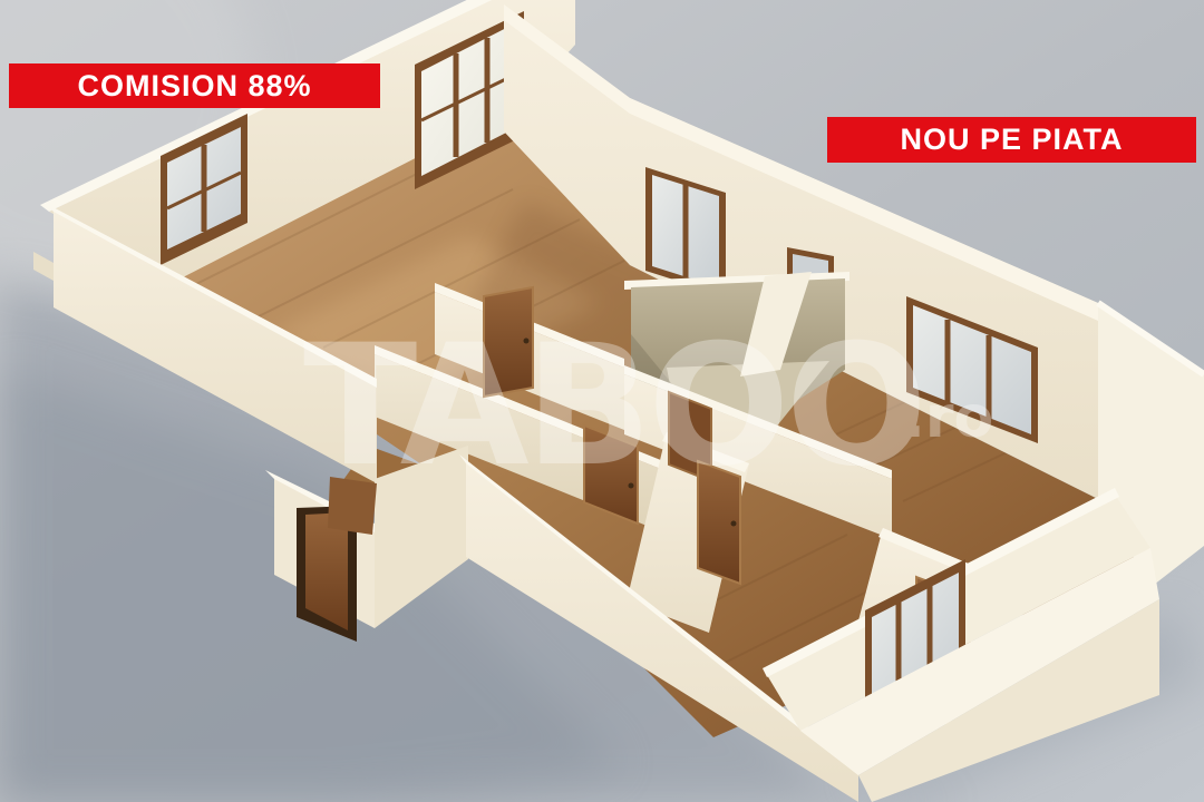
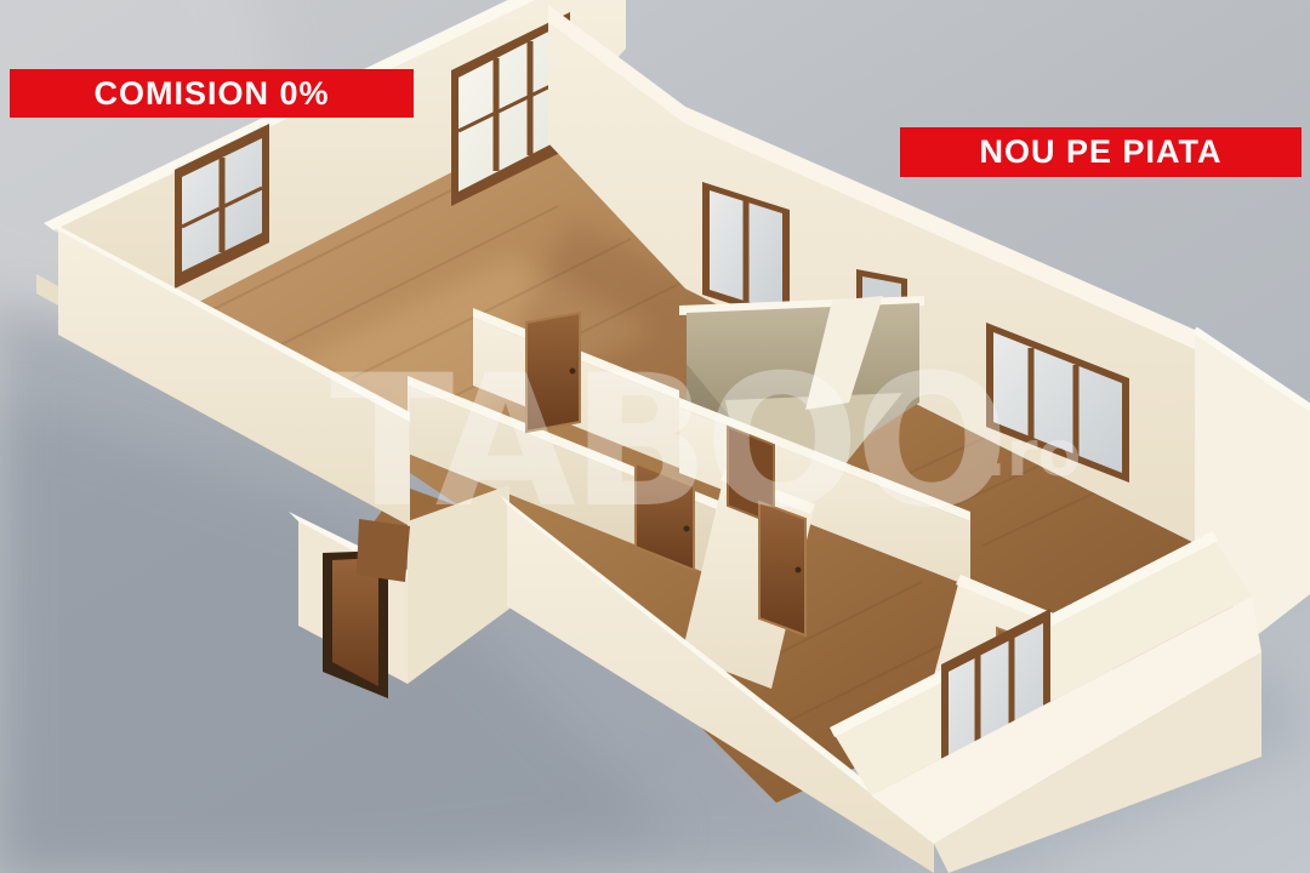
- COMISION 88%
+ COMISION 0%
  NOU PE PIATA
  TABOO.ro
